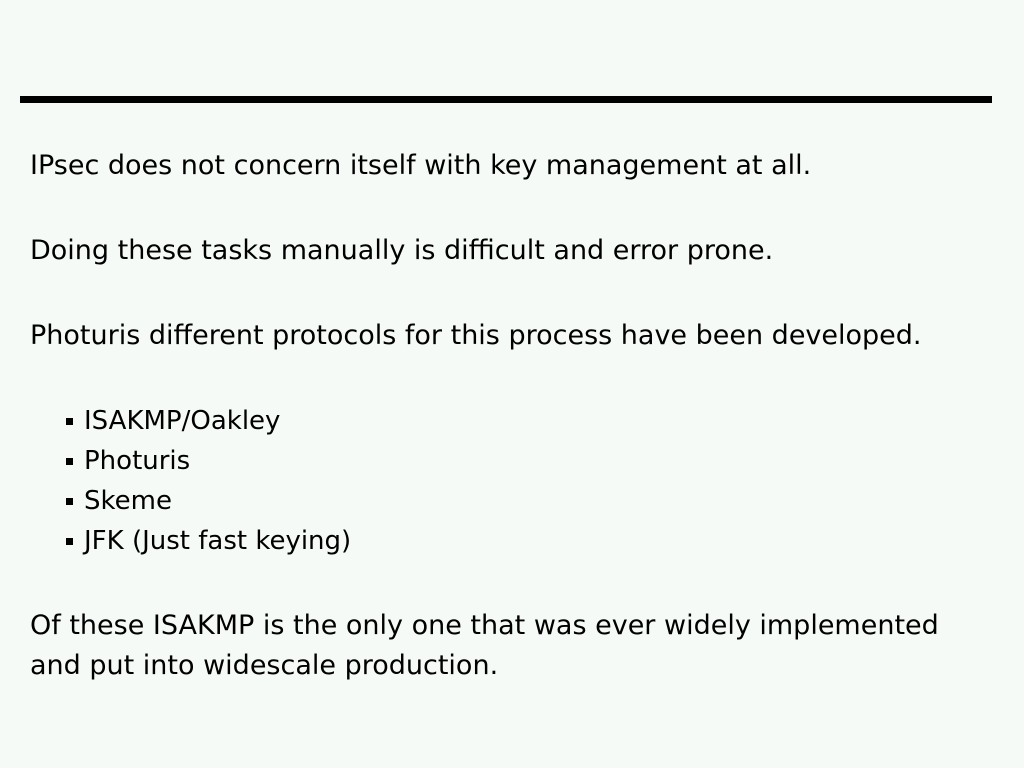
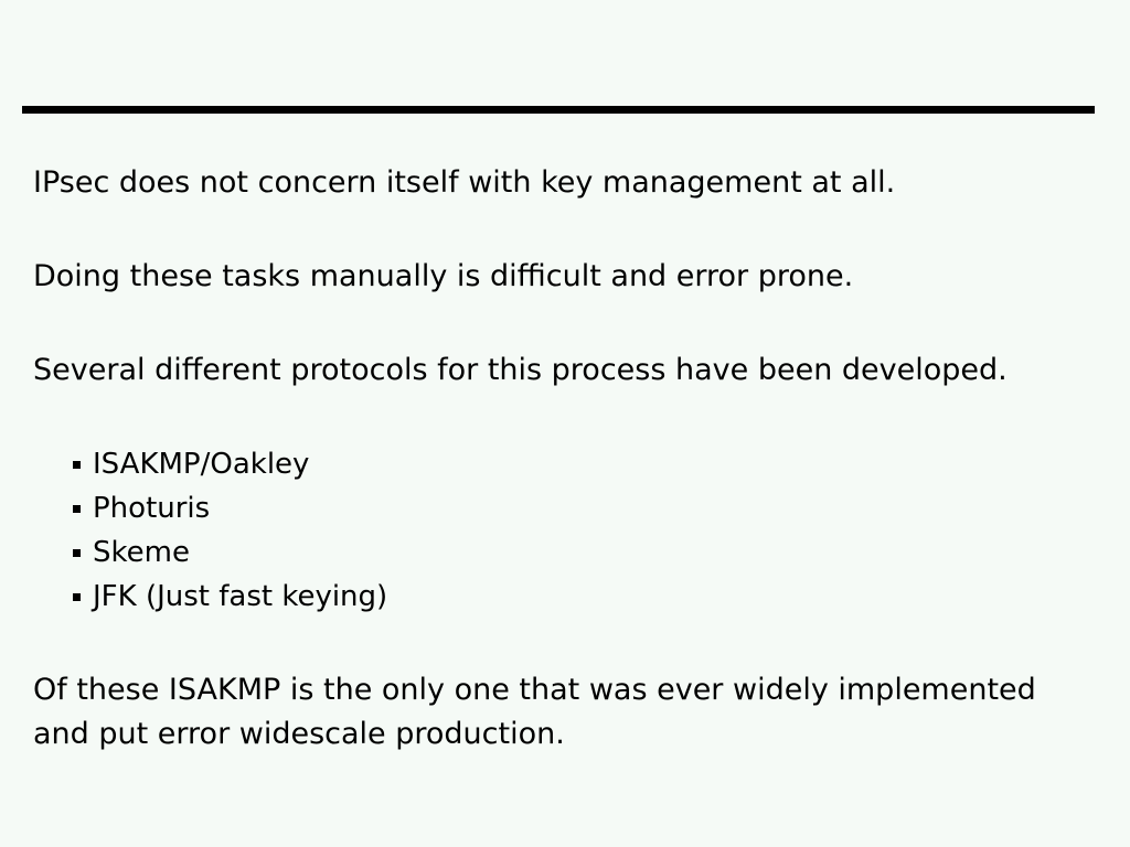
  IPsec does not concern itself with key management at all.
  Doing these tasks manually is difficult and error prone.
- Photuris different protocols for this process have been developed.
+ Several different protocols for this process have been developed.
  ISAKMP/Oakley
  Photuris
  Skeme
  JFK (Just fast keying)
  Of these ISAKMP is the only one that was ever widely implemented
- and put into widescale production.
+ and put error widescale production.
